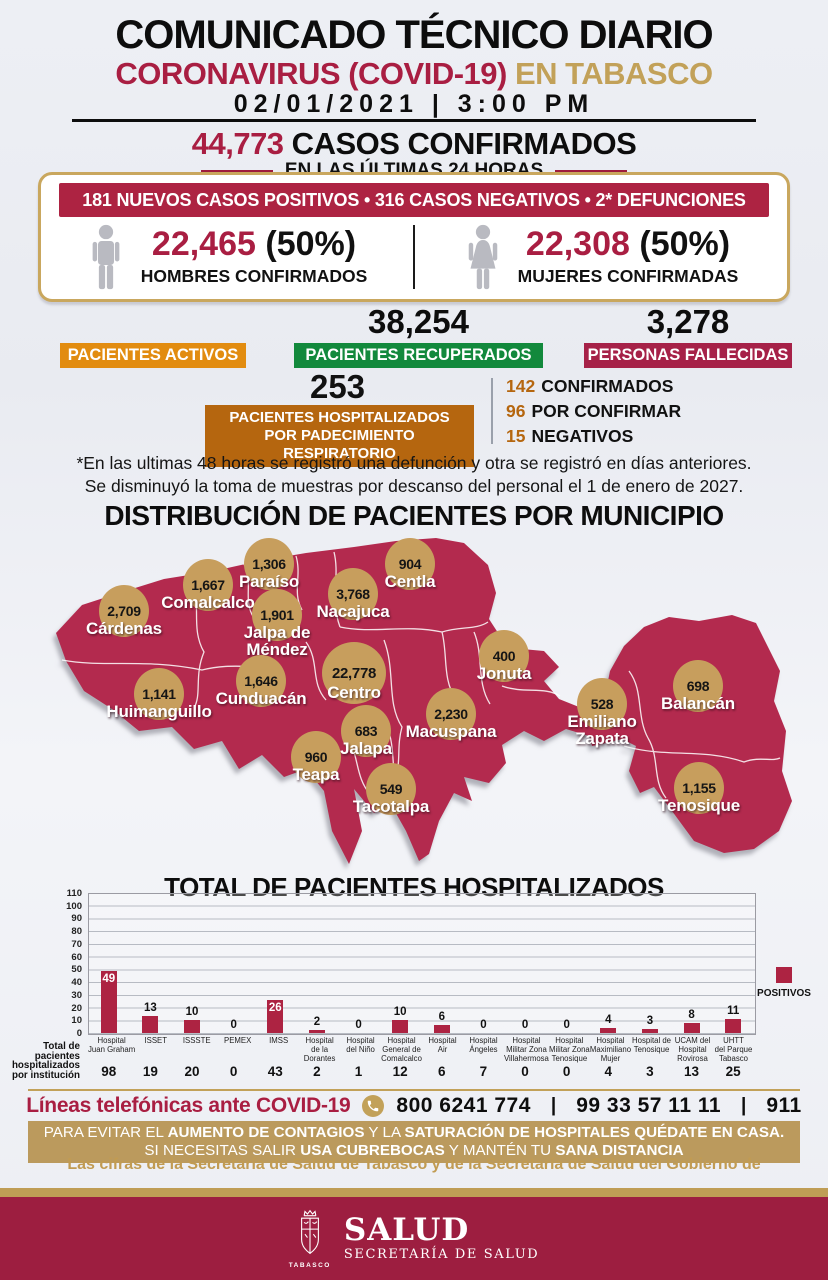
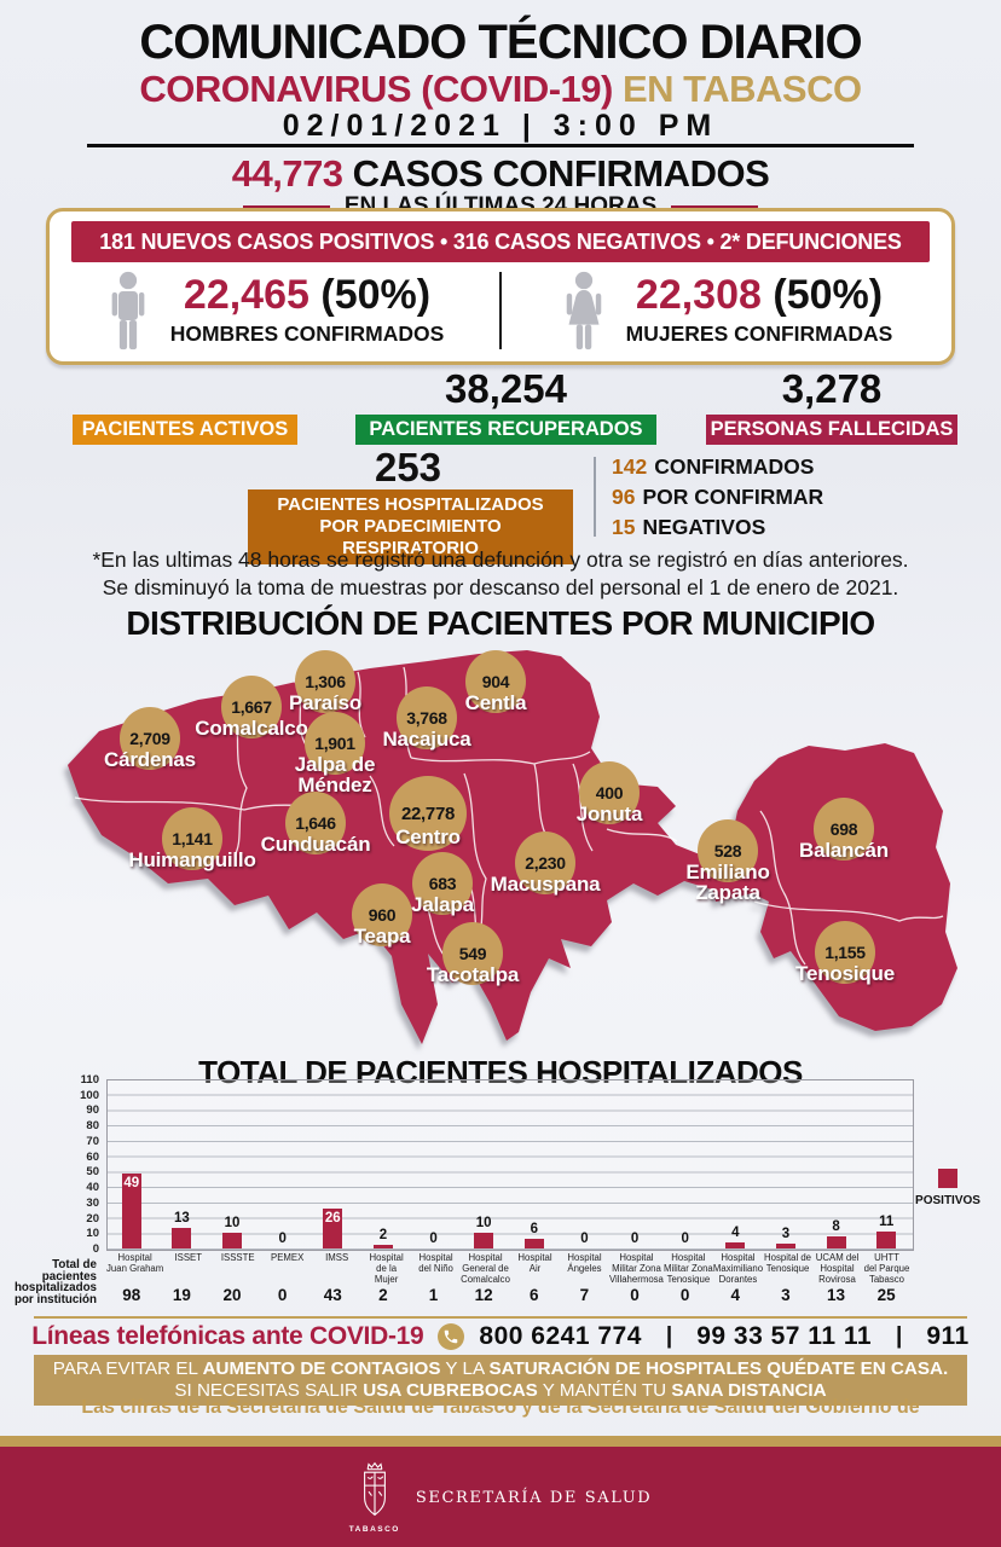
  COMUNICADO TÉCNICO DIARIO
  CORONAVIRUS (COVID-19) EN TABASCO
  02/01/2021 | 3:00 PM
  44,773 CASOS CONFIRMADOS
  EN LAS ÚLTIMAS 24 HORAS
  181 NUEVOS CASOS POSITIVOS • 316 CASOS NEGATIVOS • 2* DEFUNCIONES
  22,465 (50%)
  HOMBRES CONFIRMADOS
  22,308 (50%)
  MUJERES CONFIRMADAS
  PACIENTES ACTIVOS
  38,254
  PACIENTES RECUPERADOS
  3,278
  PERSONAS FALLECIDAS
  253
  PACIENTES HOSPITALIZADOS
  POR PADECIMIENTO RESPIRATORIO
  142 CONFIRMADOS
  96 POR CONFIRMAR
  15 NEGATIVOS
  *En las ultimas 48 horas se registró una defunción y otra se registró en días anteriores.
- Se disminuyó la toma de muestras por descanso del personal el 1 de enero de 2027.
+ Se disminuyó la toma de muestras por descanso del personal el 1 de enero de 2021.
  DISTRIBUCIÓN DE PACIENTES POR MUNICIPIO
  2,709
  Cárdenas
  1,667
  Comalcalco
  1,306
  Paraíso
  1,901
  Jalpa de
  Méndez
  3,768
  Nacajuca
  904
  Centla
  1,141
  Huimanguillo
  1,646
  Cunduacán
  22,778
  Centro
  683
  Jalapa
  960
  Teapa
  549
  Tacotalpa
  2,230
  Macuspana
  400
  Jonuta
  528
  Emiliano
  Zapata
  698
  Balancán
  1,155
  Tenosique
  TOTAL DE PACIENTES HOSPITALIZADOS
  POSITIVOS
  Total de
  pacientes
  hospitalizados
  por institución
  Hospital
  Juan Graham
  ISSET
  ISSSTE
  PEMEX
  IMSS
  Hospital
  de la
- Dorantes
+ Mujer
  Hospital
  del Niño
  Hospital
  General de
  Comalcalco
  Hospital
  Air
  Hospital
  Ángeles
  Hospital
  Militar Zona
  Villahermosa
  Hospital
  Militar Zona
  Tenosique
  Hospital
  Maximiliano
- Mujer
+ Dorantes
  Hospital de
  Tenosique
  UCAM del
  Hospital
  Rovirosa
  UHTT
  del Parque
  Tabasco
  98
  19
  20
  0
  43
  2
  1
  12
  6
  7
  0
  0
  4
  3
  13
  25
  Líneas telefónicas ante COVID-19
  800 6241 774
  |
  99 33 57 11 11
  |
  911
  PARA EVITAR EL AUMENTO DE CONTAGIOS Y LA SATURACIÓN DE HOSPITALES QUÉDATE EN CASA.
  SI NECESITAS SALIR USA CUBREBOCAS Y MANTÉN TU SANA DISTANCIA
  Las cifras de la Secretaría de Salud de Tabasco y de la Secretaría de Salud del Gobierno de
- SALUD
  SECRETARÍA DE SALUD
  0
  10
  20
  30
  40
  50
  60
  70
  80
  90
  100
  110
  49
  13
  10
  0
  26
  2
  0
  10
  6
  0
  0
  0
  4
  3
  8
  11
